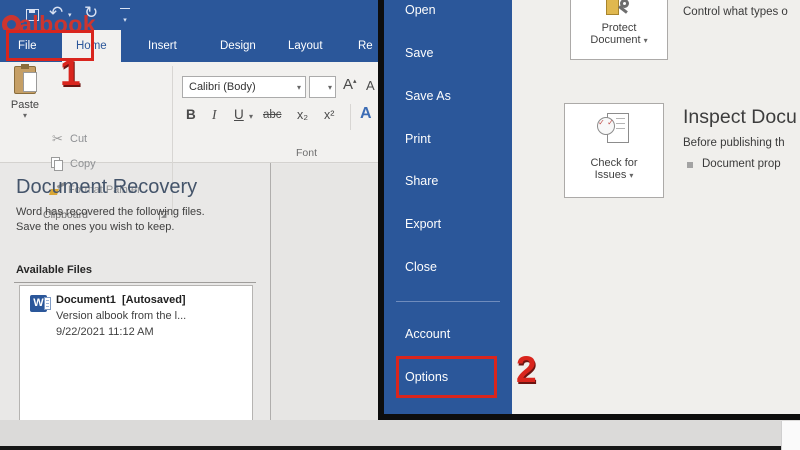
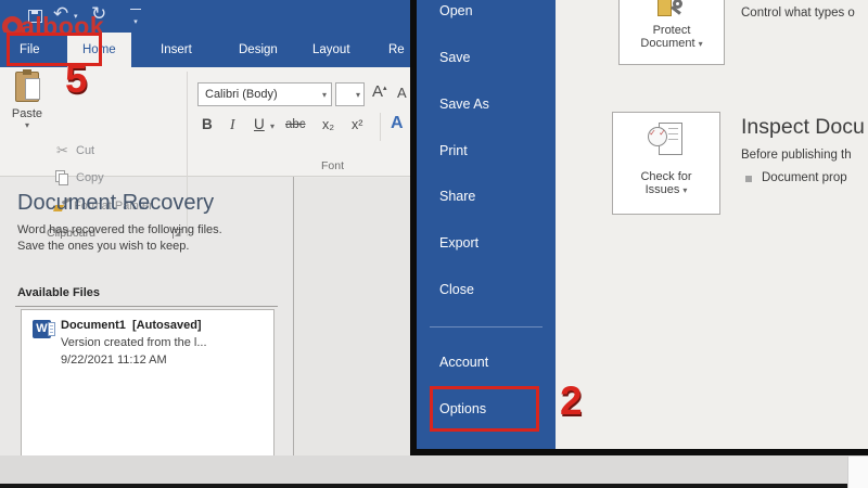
  ↶
  ↻
  albook
  File
  Home
  Insert
  Design
  Layout
  Re
  Paste
  ✂
  Cut
  Copy
  Format Painter
  Clipboard
  Calibri (Body)
  A
  B
  I
  U
  abc
  x₂
  x²
  A
  Font
  Document Recovery
  Word has recovered the following files.
  Save the ones you wish to keep.
  Available Files
  W
  Document1 [Autosaved]
- Version albook from the l...
+ Version created from the l...
  9/22/2021 11:12 AM
  Open
  Save
  Save As
  Print
  Share
  Export
  Close
  Account
  Options
  Protect
  Document
  Control what types o
  ✓ ✓
  Check for
  Issues
  Inspect Docu
  Before publishing th
  Document prop
- 1
+ 5
  2
